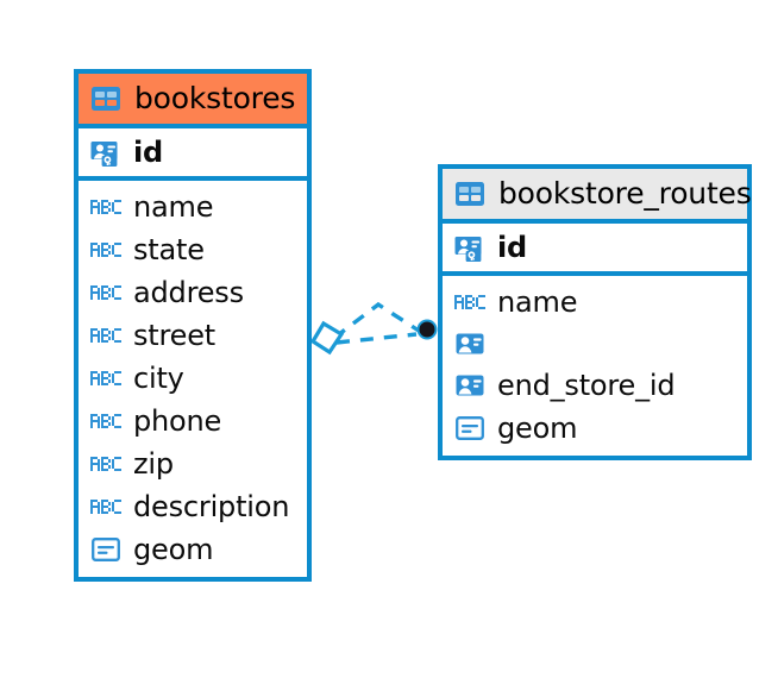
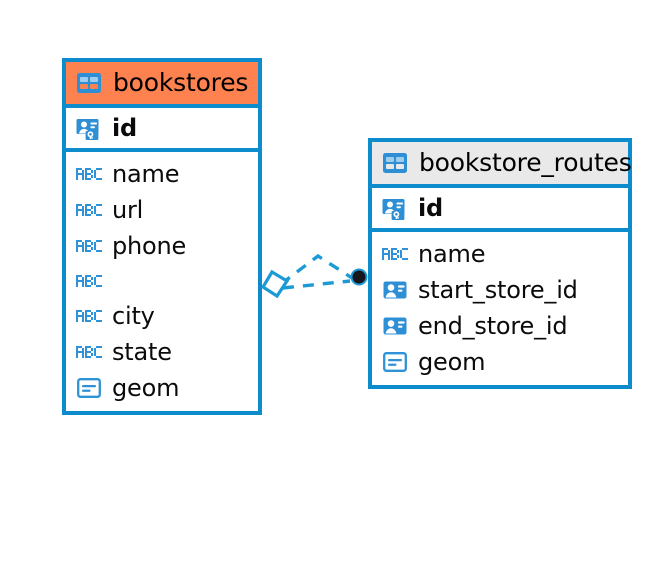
  bookstores
  id
  name
+ url
- state
+ phone
- address
- street
  city
- phone
+ state
- zip
- description
  geom
  bookstore_routes
  id
  name
+ start_store_id
  end_store_id
  geom
